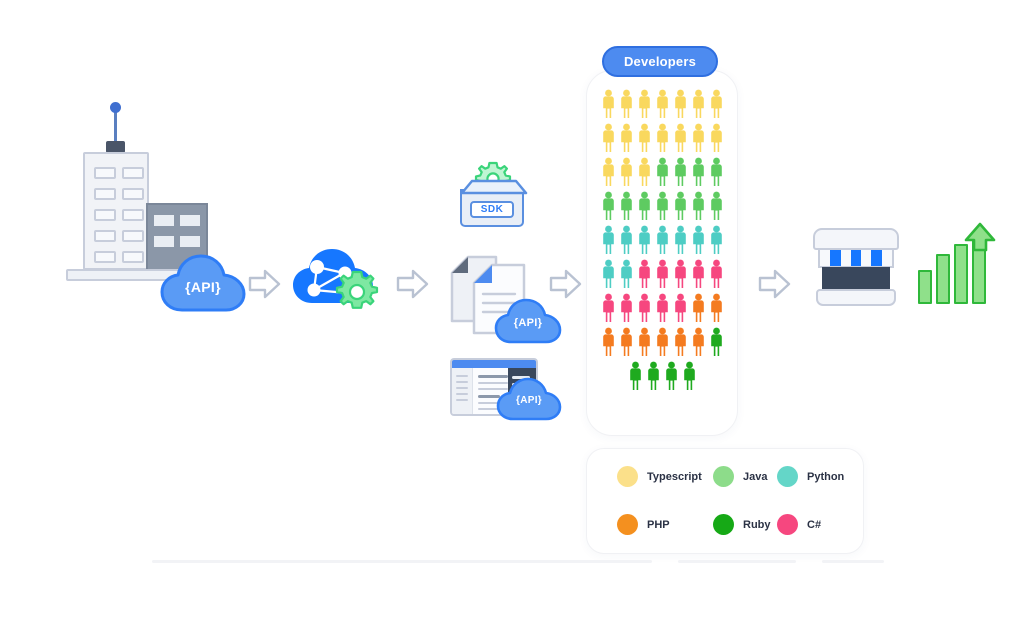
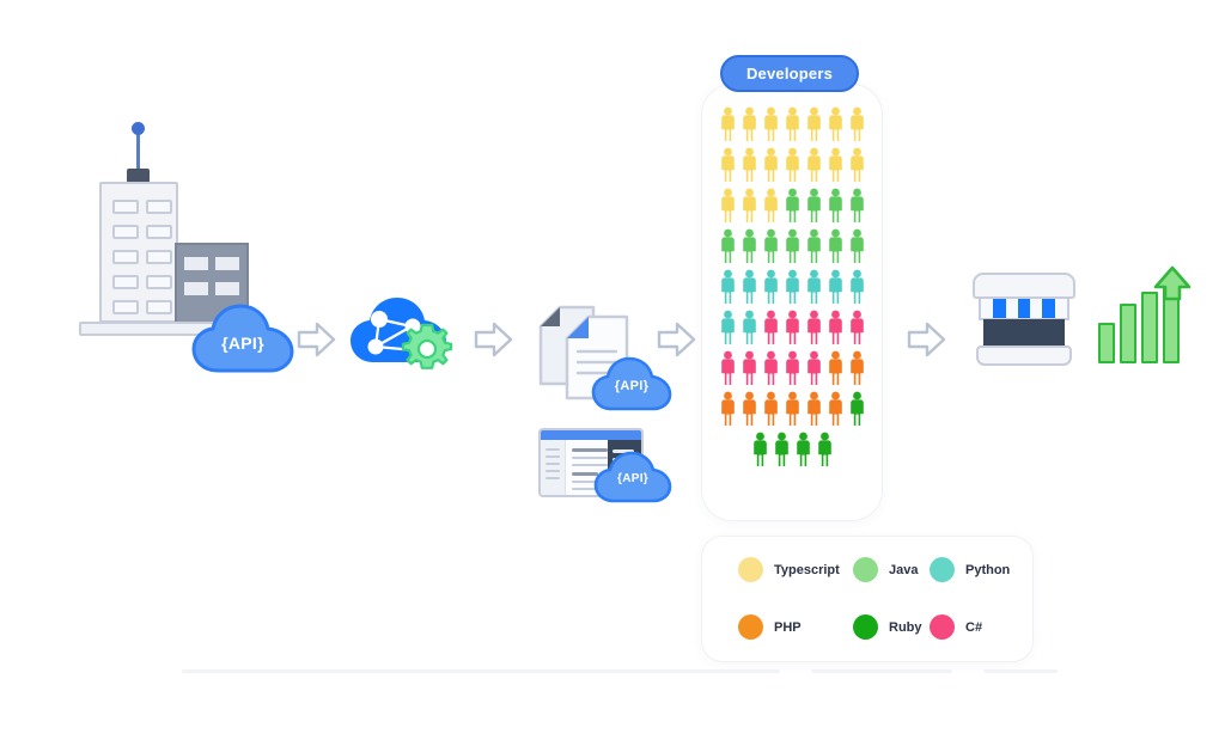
  {API}
- SDK
  {API}
  {API}
  Developers
  Typescript
  Java
  Python
  PHP
  Ruby
  C#
